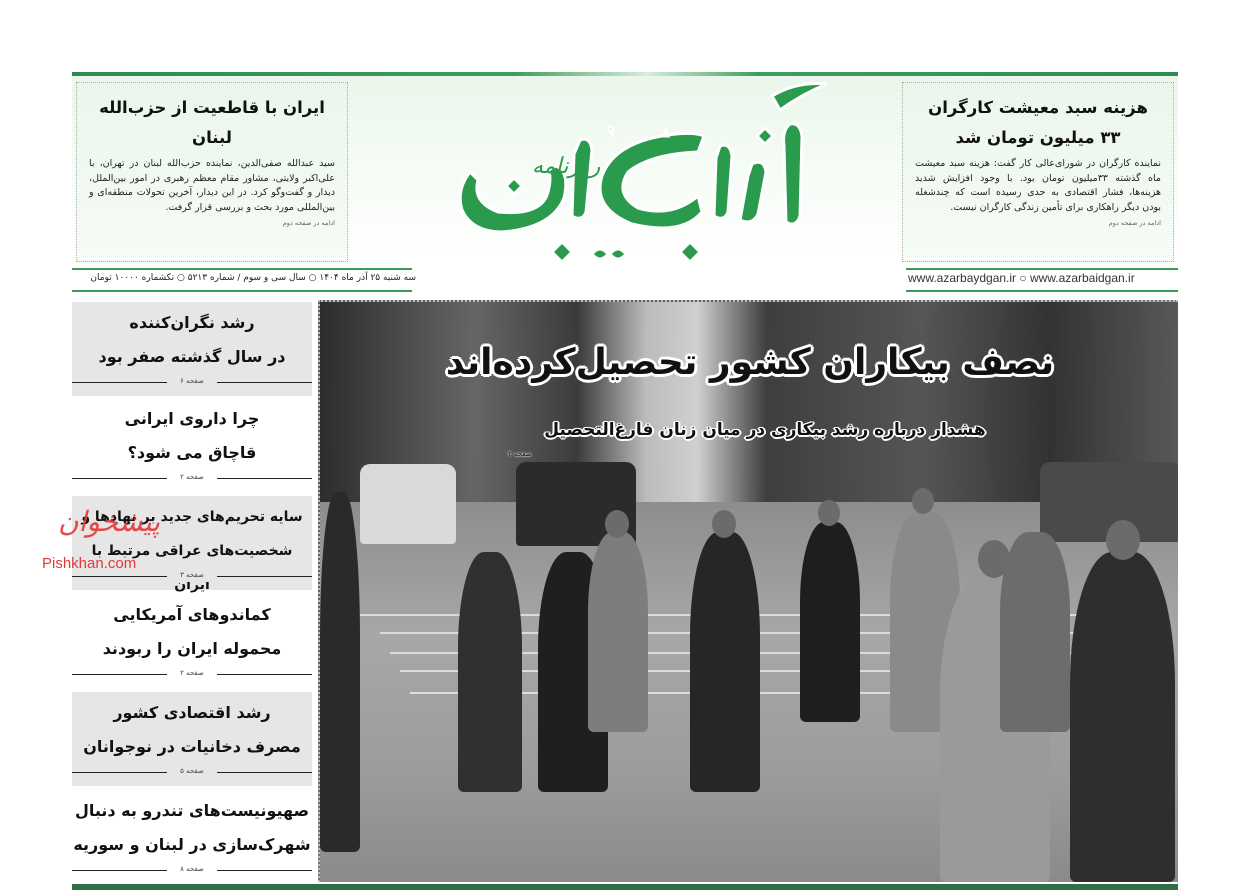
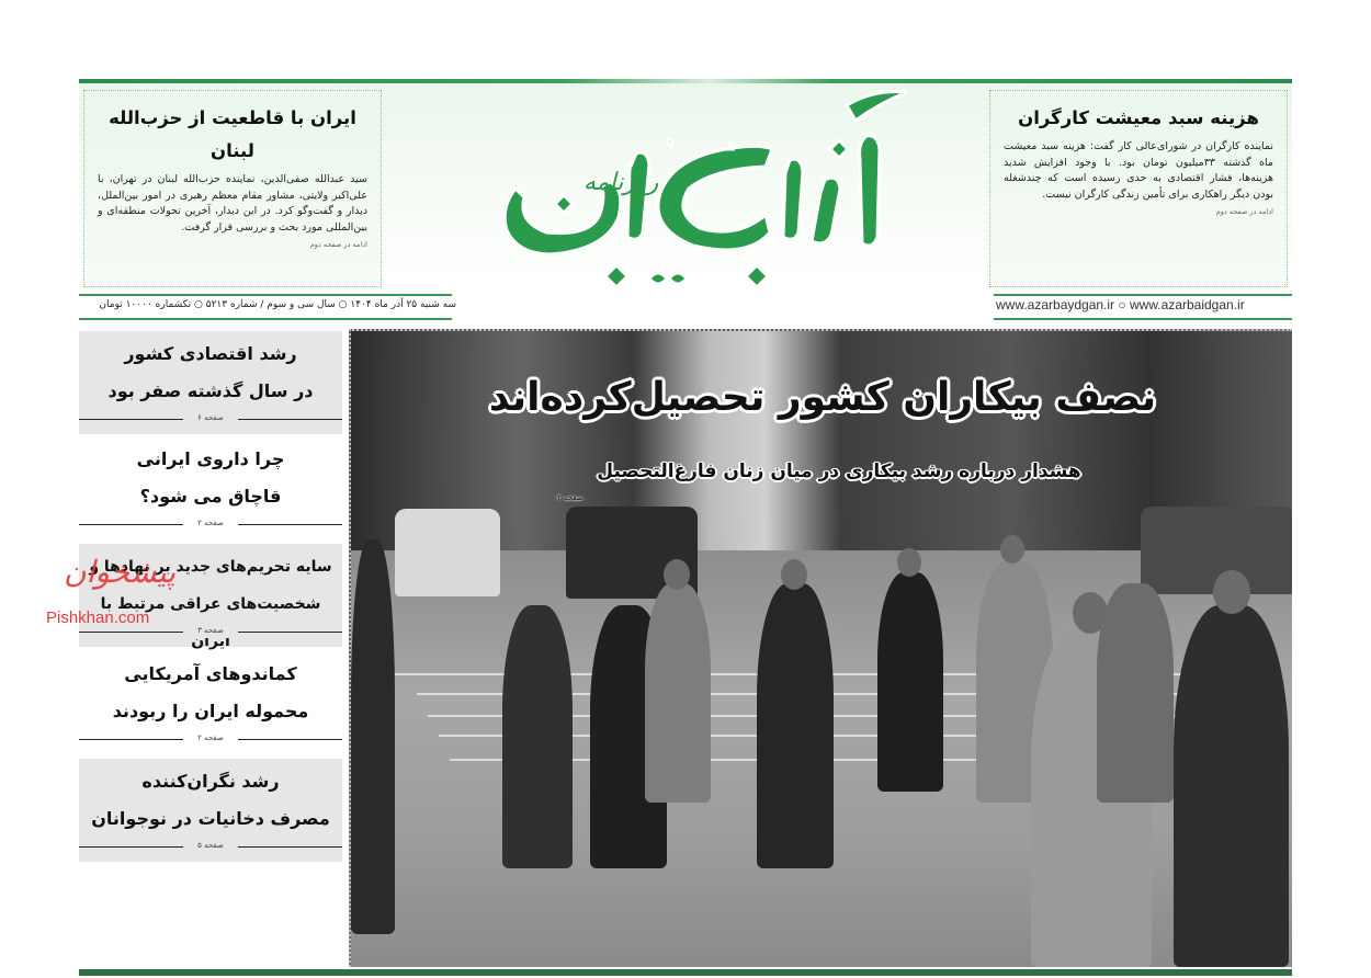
  ایران با قاطعیت از حزب‌الله لبنان
  سید عبدالله صفی‌الدین، نماینده حزب‌الله لبنان در تهران، با علی‌اکبر ولایتی، مشاور مقام معظم رهبری در امور بین‌الملل، دیدار و گفت‌وگو کرد. در این دیدار، آخرین تحولات منطقه‌ای و بین‌المللی مورد بحث و بررسی قرار گرفت.
  ادامه در صفحه دوم
  روزنامه
  هزینه سبد معیشت کارگران
- ۳۳ میلیون تومان شد
  نماینده کارگران در شورای‌عالی کار گفت: هزینه سبد معیشت ماه گذشته ۳۳میلیون تومان بود. با وجود افزایش شدید هزینه‌ها، فشار اقتصادی به حدی رسیده است که چندشغله بودن دیگر راهکاری برای تأمین زندگی کارگران نیست.
  ادامه در صفحه دوم
  سه شنبه ۲۵ آذر ماه ۱۴۰۴ ○ سال سی و سوم / شماره ۵۲۱۳ ○ تکشماره ۱۰۰۰۰ تومان
  www.azarbaydgan.ir ○ www.azarbaidgan.ir
- رشد نگران‌کننده
+ رشد اقتصادی کشور
  در سال گذشته صفر بود
  صفحه ۶
  چرا داروی ایرانی
  قاچاق می شود؟
  صفحه ۲
  سایه تحریم‌های جدید بر نهادها و
  شخصیت‌های عراقی مرتبط با ایران
  صفحه ۳
  کماندوهای آمریکایی
  محموله ایران را ربودند
  صفحه ۲
- رشد اقتصادی کشور
+ رشد نگران‌کننده
  مصرف دخانیات در نوجوانان
  صفحه ۵
- صهیونیستهای تندرو به دنبال
- شهرکسازی در لبنان و سوریه
- صفحه ۸
  نصف بیکاران کشور تحصیل‌کرده‌اند
  هشدار درباره رشد بیکاری در میان زنان فارغ‌التحصیل
  صفحه ۲
  پیشخوان
  Pishkhan.com
